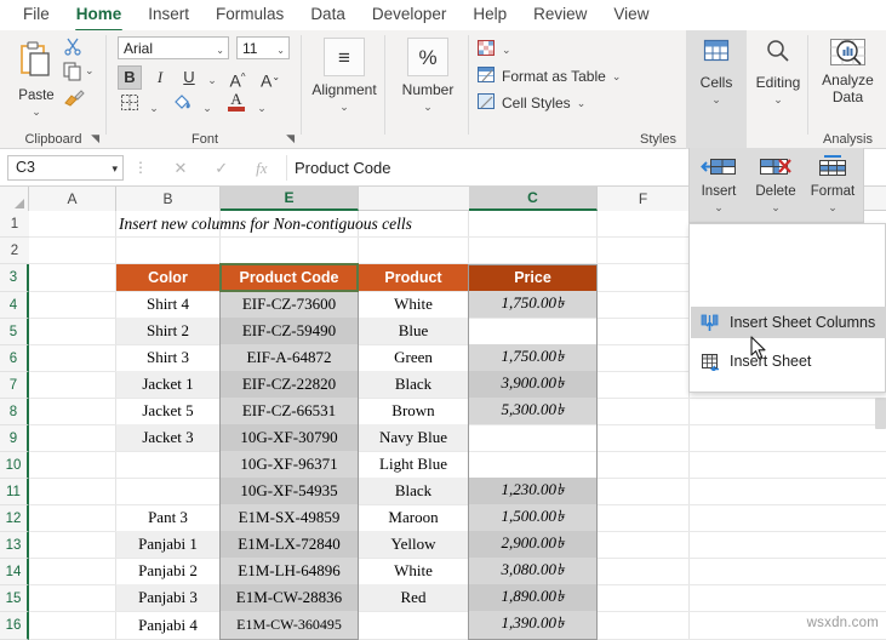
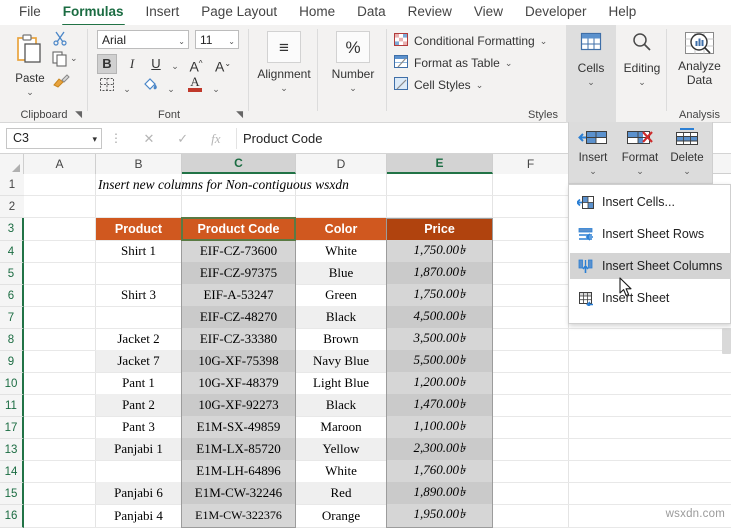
  File
- Home
+ Formulas
  Insert
+ Page Layout
- Formulas
+ Home
  Data
- Developer
+ Review
- Help
+ View
- Review
+ Developer
- View
+ Help
  Paste
  ⌄
  ⌄
  Clipboard
  ◥
  Arial
  ⌄
  11
  ⌄
  B
  I
  U
  ⌄
  A^
  A⌄
  ⌄
  ⌄
  A
  ⌄
  Font
  ◥
  ≡
  Alignment
  ⌄
  %
  Number
  ⌄
+ Conditional Formatting
  ⌄
  Format as Table
  ⌄
  Cell Styles
  ⌄
  Styles
  Cells
  ⌄
  Editing
  ⌄
  Analyze
  Data
  Analysis
  C3
  ▾
  ⋮
  ✕
  ✓
  fx
  Product Code
  A
  B
- E
+ C
+ D
- C
+ E
  F
  1
  2
  3
  4
  5
  6
  7
  8
  9
  10
  11
- 12
+ 17
  13
  14
  15
  16
- Insert new columns for Non-contiguous cells
+ Insert new columns for Non-contiguous wsxdn
- Color
+ Product
  Product Code
- Product
+ Color
  Price
- Shirt 4
+ Shirt 1
  EIF-CZ-73600
  White
  1,750.00৳
- Shirt 2
- EIF-CZ-59490
+ EIF-CZ-97375
  Blue
+ 1,870.00৳
  Shirt 3
- EIF-A-64872
+ EIF-A-53247
  Green
  1,750.00৳
- Jacket 1
- EIF-CZ-22820
+ EIF-CZ-48270
  Black
- 3,900.00৳
+ 4,500.00৳
- Jacket 5
+ Jacket 2
- EIF-CZ-66531
+ EIF-CZ-33380
  Brown
- 5,300.00৳
+ 3,500.00৳
- Jacket 3
+ Jacket 7
- 10G-XF-30790
+ 10G-XF-75398
  Navy Blue
+ 5,500.00৳
+ Pant 1
- 10G-XF-96371
+ 10G-XF-48379
  Light Blue
+ 1,200.00৳
+ Pant 2
- 10G-XF-54935
+ 10G-XF-92273
  Black
- 1,230.00৳
+ 1,470.00৳
  Pant 3
  E1M-SX-49859
  Maroon
- 1,500.00৳
+ 1,100.00৳
  Panjabi 1
- E1M-LX-72840
+ E1M-LX-85720
  Yellow
- 2,900.00৳
+ 2,300.00৳
- Panjabi 2
  E1M-LH-64896
  White
- 3,080.00৳
+ 1,760.00৳
- Panjabi 3
+ Panjabi 6
- E1M-CW-28836
+ E1M-CW-32246
  Red
  1,890.00৳
  Panjabi 4
- E1M-CW-360495
+ E1M-CW-322376
+ Orange
- 1,390.00৳
+ 1,950.00৳
  Insert
  ⌄
- Delete
+ Format
  ⌄
- Format
+ Delete
  ⌄
+ Insert Cells...
+ Insert Sheet Rows
  Insert Sheet Columns
  Insert Sheet
  wsxdn.com
